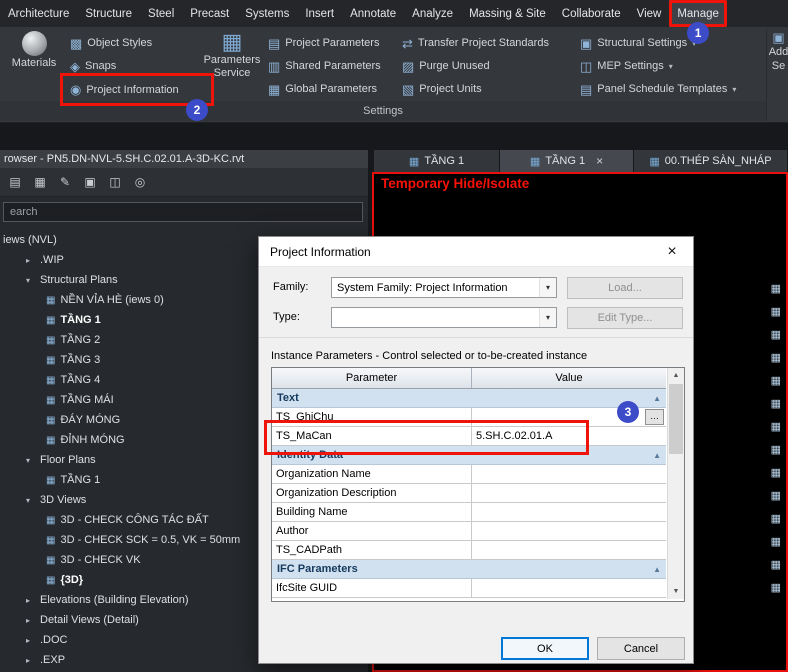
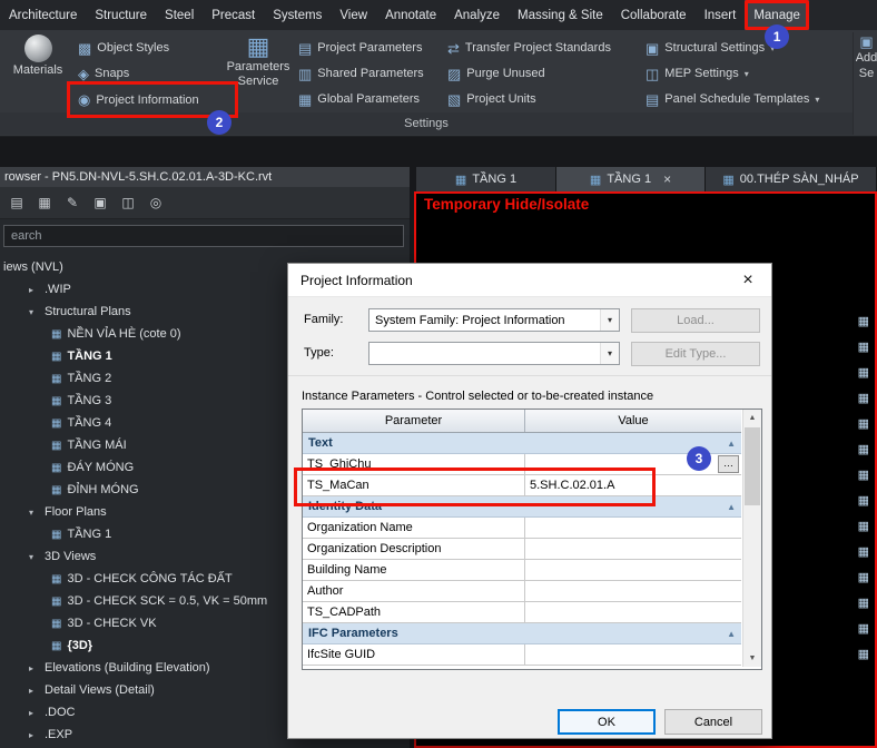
  Architecture
  Structure
  Steel
  Precast
  Systems
- Insert
+ View
  Annotate
  Analyze
  Massing & Site
  Collaborate
- View
+ Insert
  Manage
  1
  Materials
  ▩
  Object Styles
  ◈
  Snaps
  ◉
  Project Information
  2
  ▦
  Parameters
  Service
  ▤
  Project Parameters
  ▥
  Shared Parameters
  ▦
  Global Parameters
  ⇄
  Transfer Project Standards
  ▨
  Purge Unused
  ▧
  Project Units
  ▣
  Structural Settings
  ◫
  MEP Settings
  ▾
  ▤
  Panel Schedule Templates
  ▾
  ▣
  Add
  Se
  Settings
  rowser - PN5.DN-NVL-5.SH.C.02.01.A-3D-KC.rvt
  ▤
  ▦
  ✎
  ▣
  ◫
  ◎
  earch
  iews (NVL)
  ▸
  .WIP
  ▾
  Structural Plans
  ▦
- NỀN VỈA HÈ (iews 0)
+ NỀN VỈA HÈ (cote 0)
  ▦
  TẦNG 1
  ▦
  TẦNG 2
  ▦
  TẦNG 3
  ▦
  TẦNG 4
  ▦
  TẦNG MÁI
  ▦
  ĐÁY MÓNG
  ▦
  ĐỈNH MÓNG
  ▾
  Floor Plans
  ▦
  TẦNG 1
  ▾
  3D Views
  ▦
  3D - CHECK CÔNG TÁC ĐẤT
  ▦
  3D - CHECK SCK = 0.5, VK = 50mm
  ▦
  3D - CHECK VK
  ▦
  {3D}
  ▸
  Elevations (Building Elevation)
  ▸
  Detail Views (Detail)
  ▸
  .DOC
  ▸
  .EXP
  ▦
  TẦNG 1
  ▦
  TẦNG 1
  ×
  ▦
  00.THÉP SÀN_NHÁP
  Temporary Hide/Isolate
  ▦
  ▦
  ▦
  ▦
  ▦
  ▦
  ▦
  ▦
  ▦
  ▦
  ▦
  ▦
  ▦
  ▦
  Project Information
  ×
  Family:
  System Family: Project Information
  ▾
  Load...
  Type:
  ▾
  Edit Type...
  Instance Parameters - Control selected or to-be-created instance
  Parameter
  Value
  Text
  ▲
  TS_GhiChu
  …
  TS_MaCan
  5.SH.C.02.01.A
  Identity Data
  ▲
  Organization Name
  Organization Description
  Building Name
  Author
  TS_CADPath
  IFC Parameters
  ▲
  IfcSite GUID
  OK
  Cancel
  3
